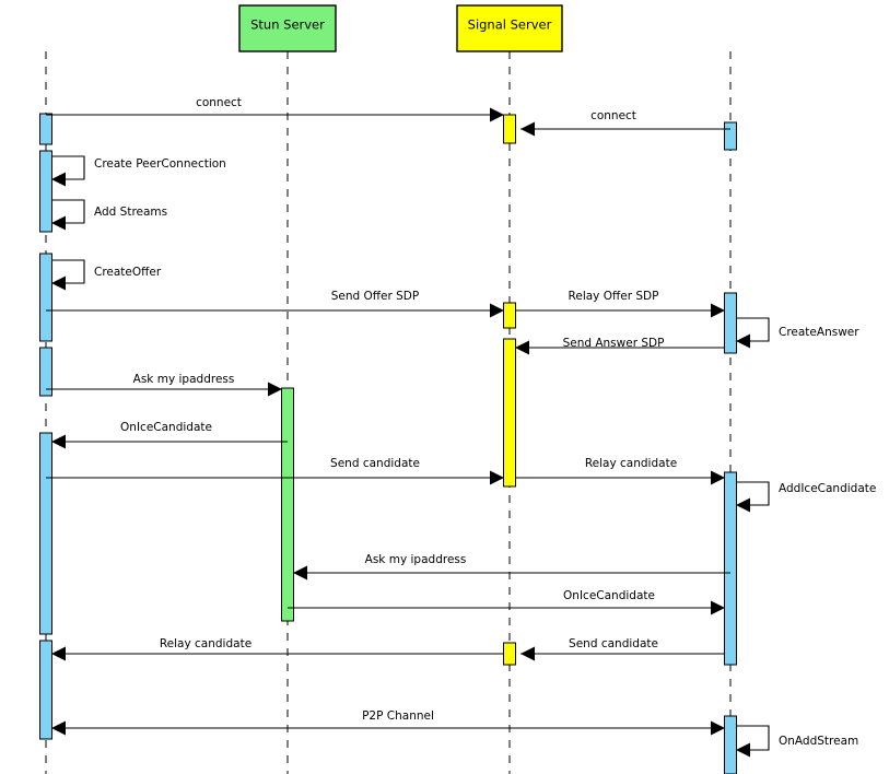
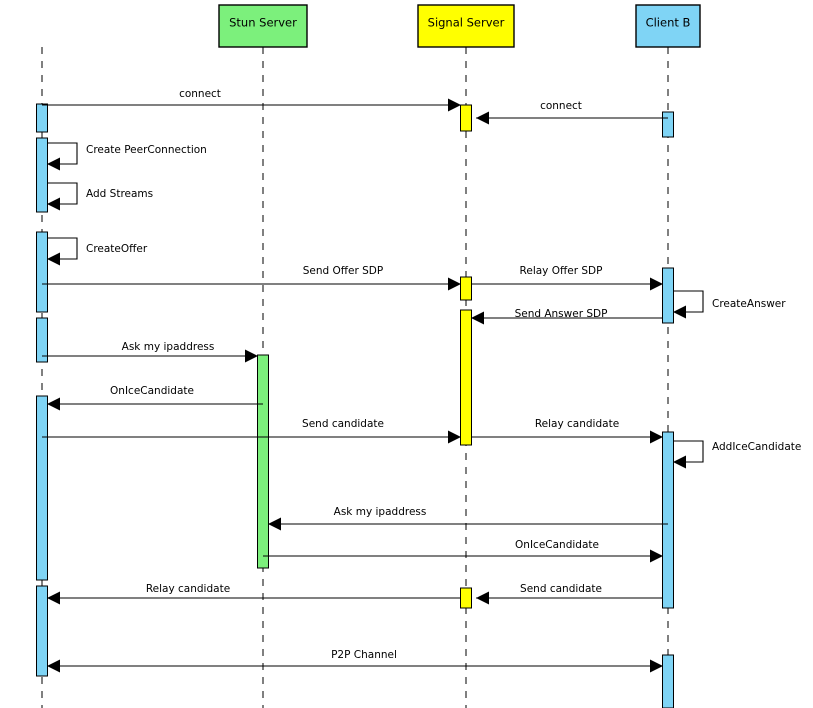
  connect
  connect
  Send Offer SDP
  Relay Offer SDP
  Send Answer SDP
  Ask my ipaddress
  OnIceCandidate
  Send candidate
  Relay candidate
  Ask my ipaddress
  OnIceCandidate
  Relay candidate
  Send candidate
  P2P Channel
  Create PeerConnection
  Add Streams
  CreateOffer
  CreateAnswer
  AddIceCandidate
- OnAddStream
  Stun Server
  Signal Server
+ Client B
